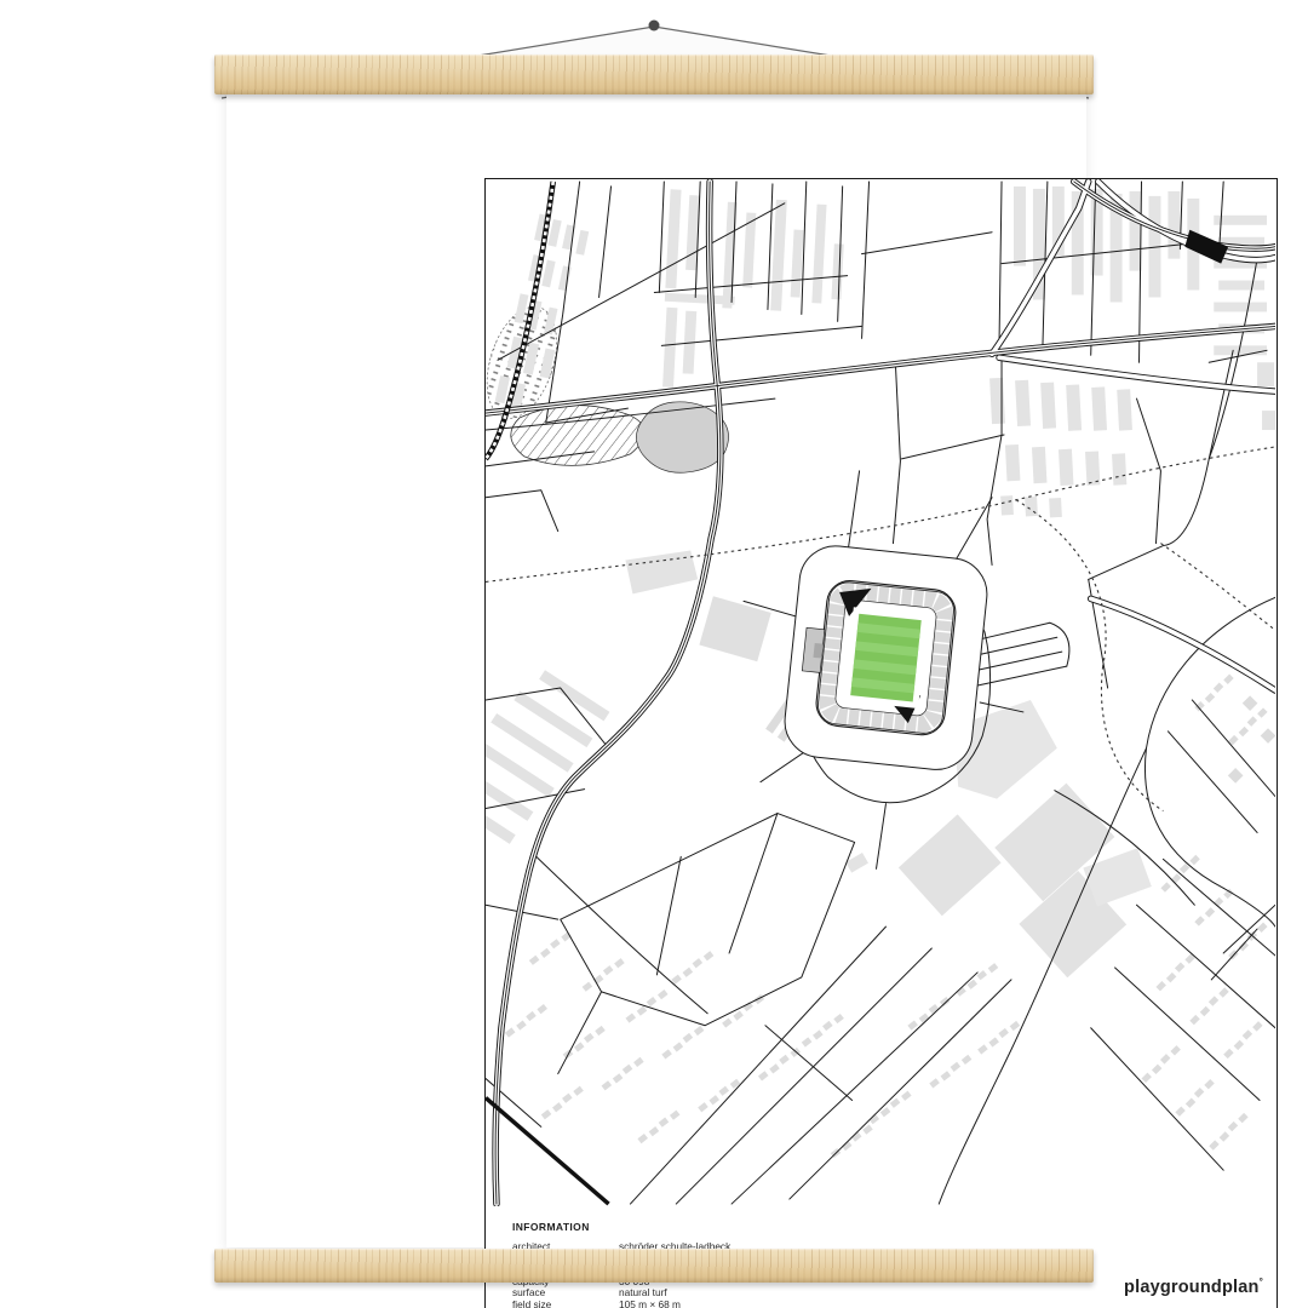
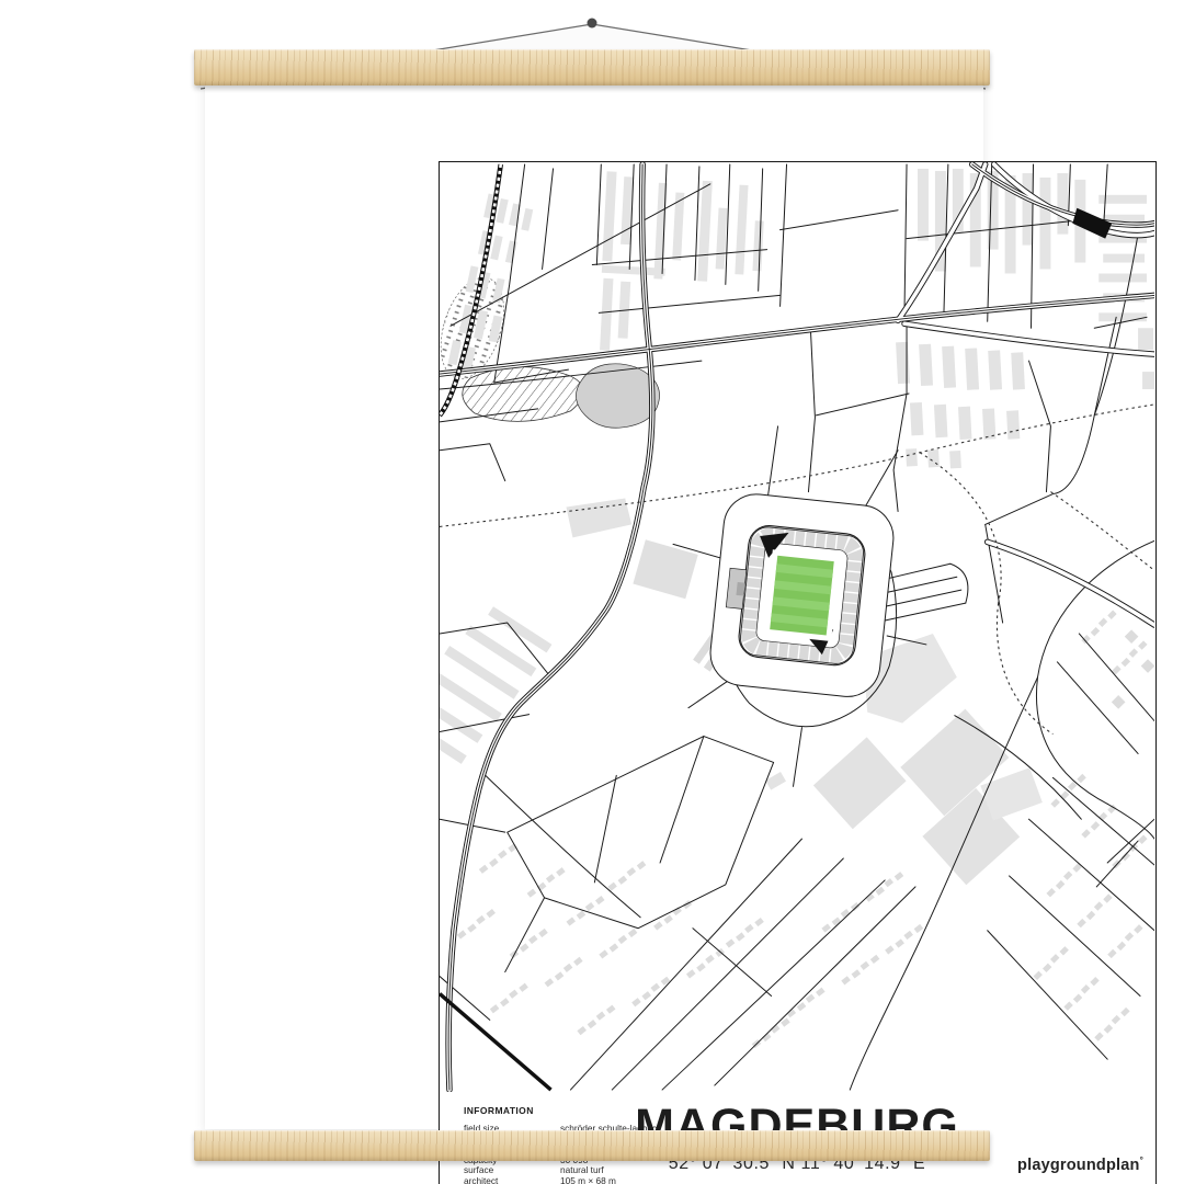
  INFORMATION
- architect
+ field size
  schröder schulte-ladbeck
  surface
  natural turf
- field size
+ architect
  105 m × 68 m
+ MAGDEBURG
+ 52° 07' 30.5" N 11° 40' 14.9" E
  playgroundplan°
